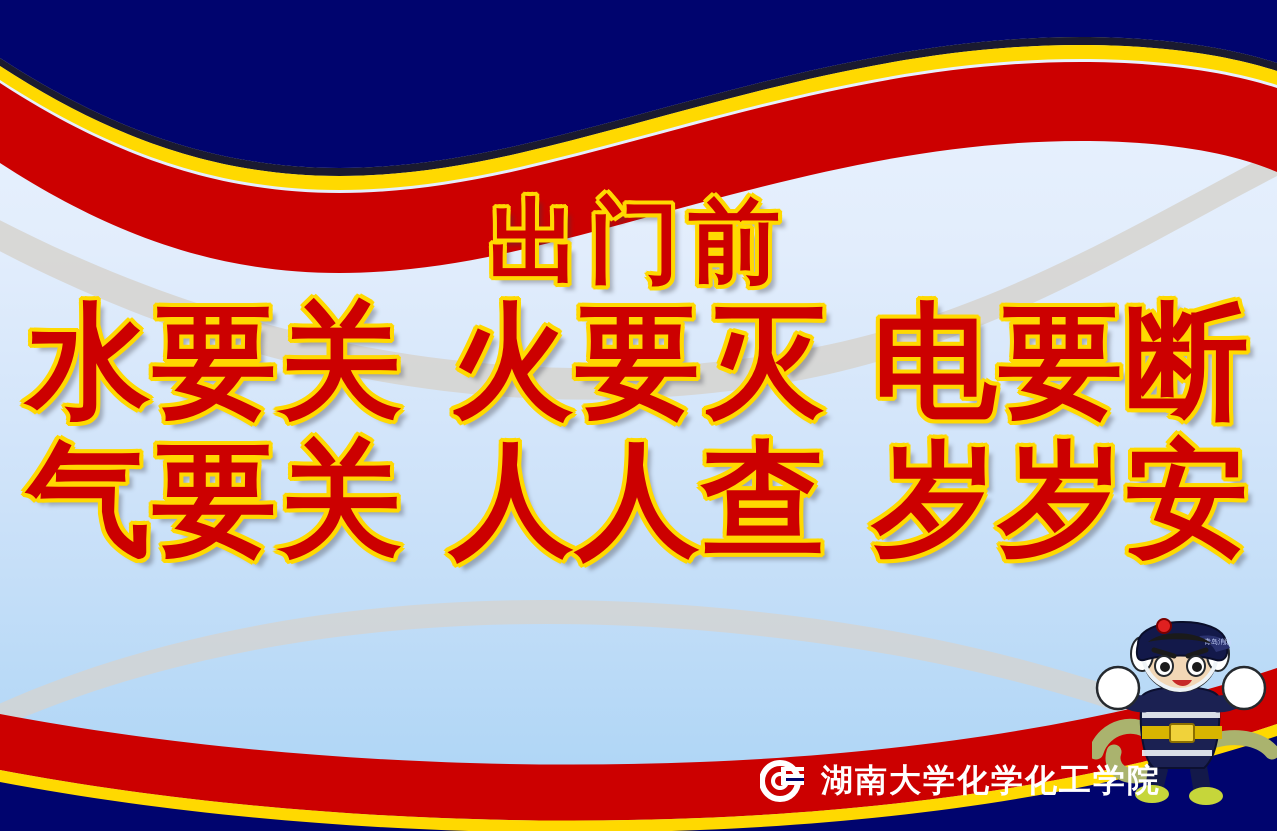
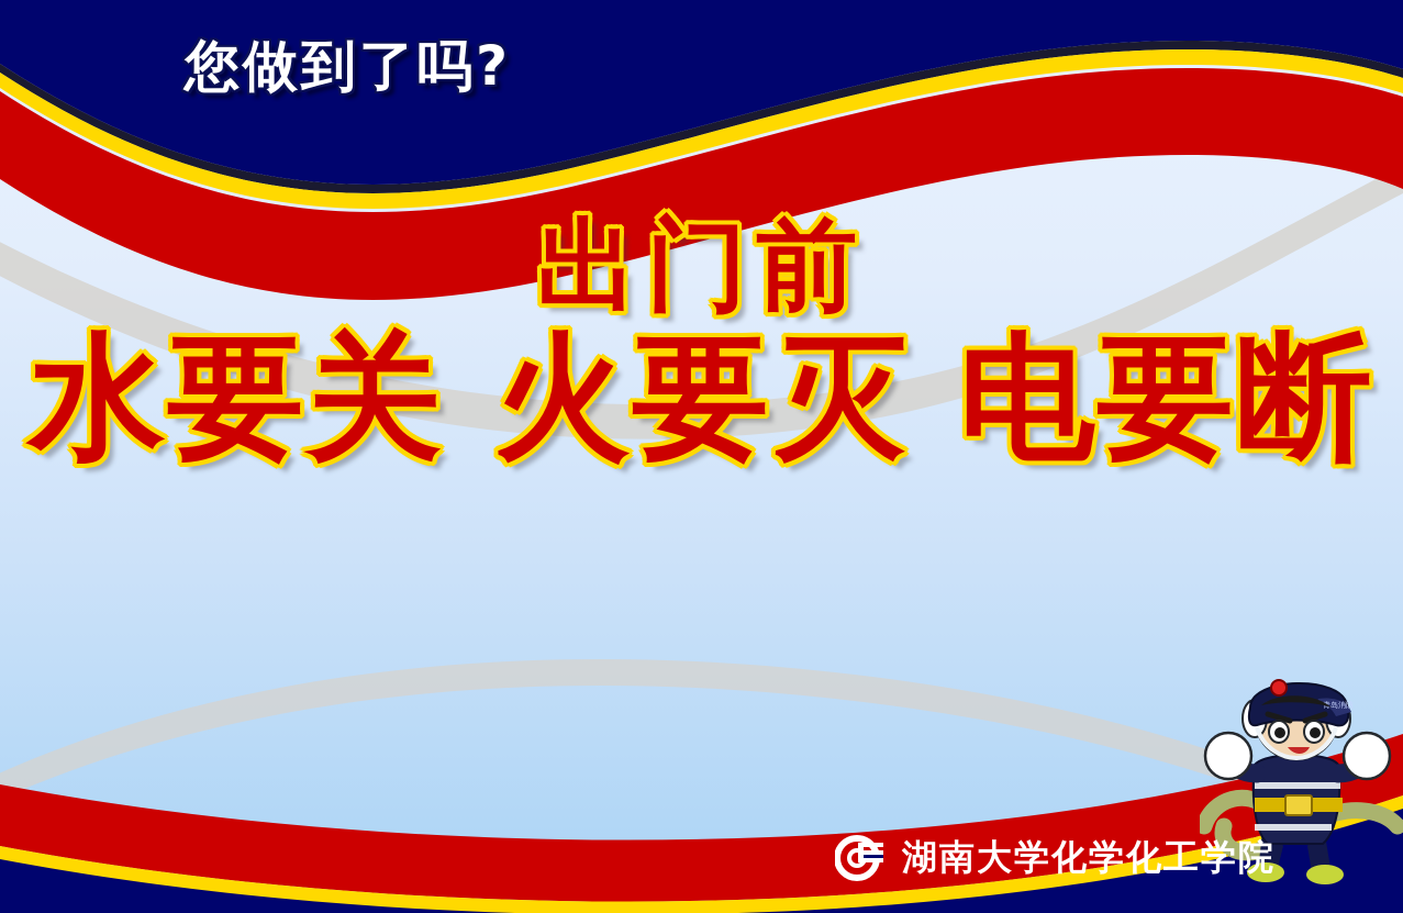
+ 您做到了吗?
  出门前
  水要关 火要灭 电要断
- 气要关 人人查 岁岁安
  岛消防
  湖南大学化学化工学院
